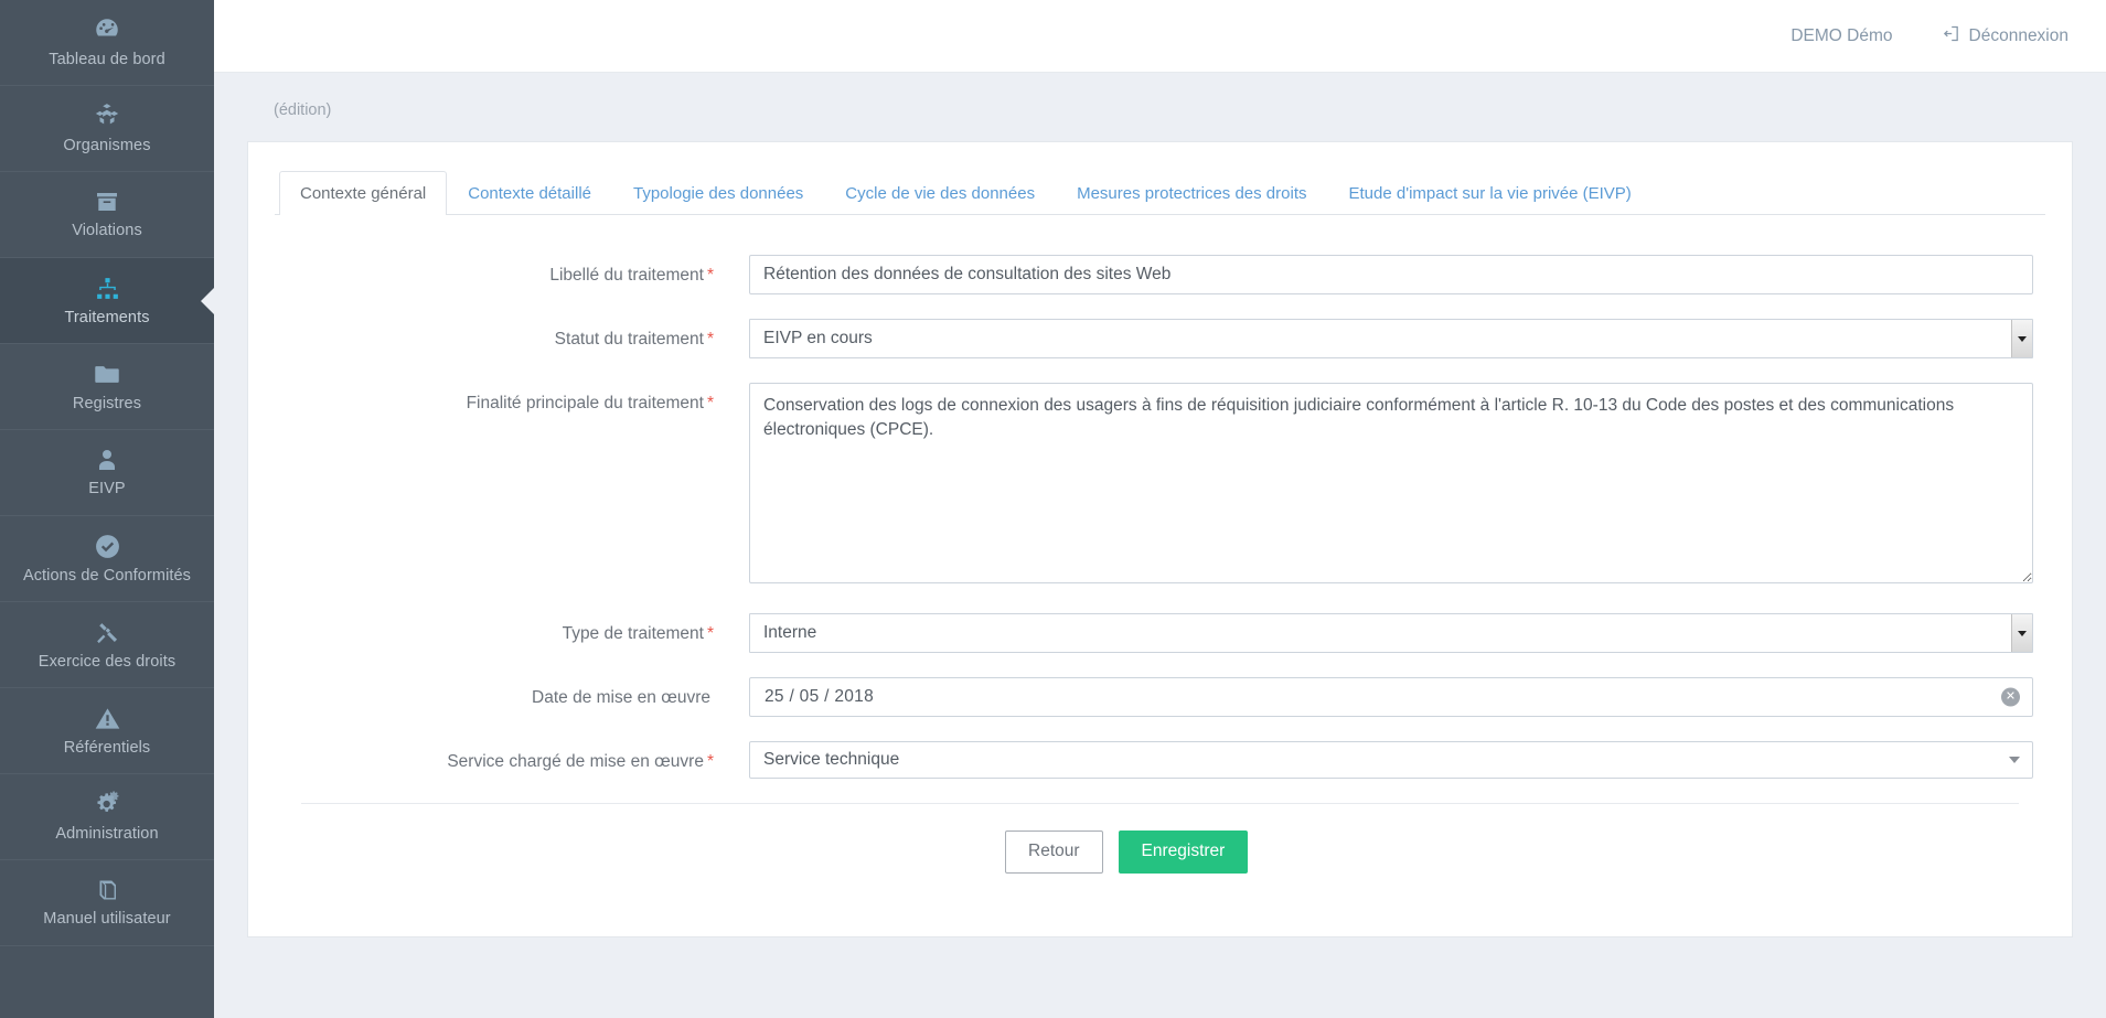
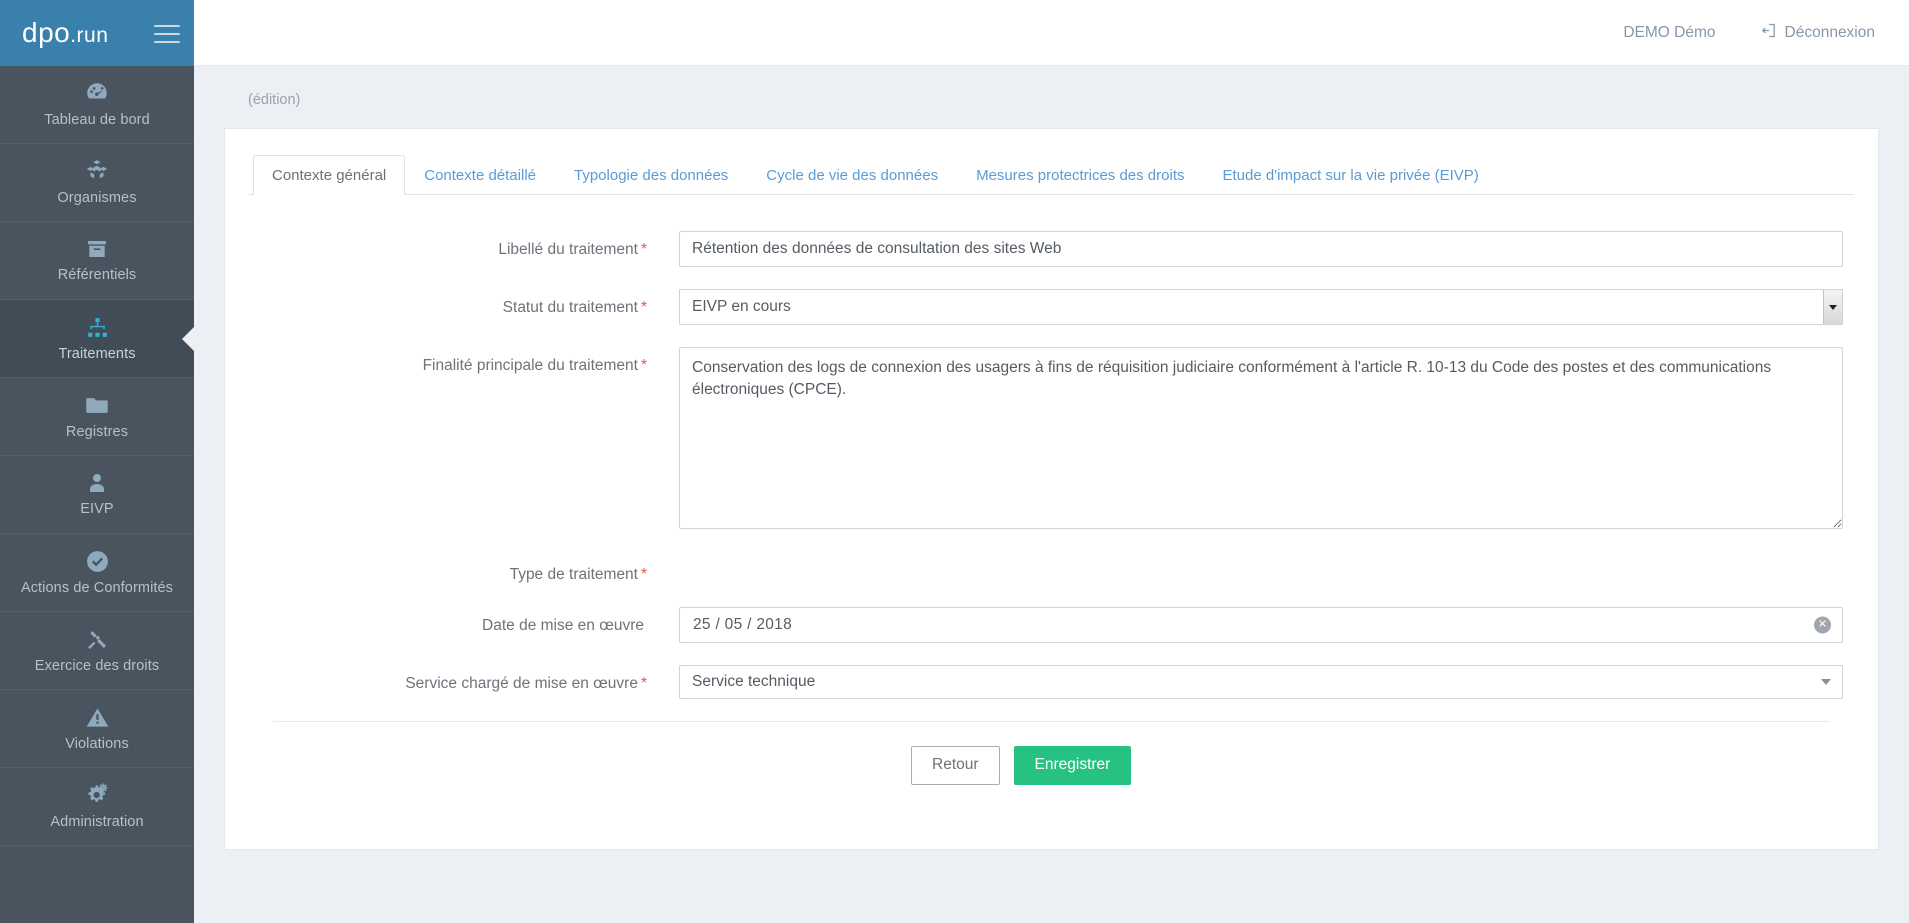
+ dpo.run
  Tableau de bord
  Organismes
- Violations
+ Référentiels
  Traitements
  Registres
  EIVP
  Actions de Conformités
  Exercice des droits
- Référentiels
+ Violations
  Administration
- Manuel utilisateur
  DEMO Démo
  Déconnexion
  (édition)
  Contexte général
  Contexte détaillé
  Typologie des données
  Cycle de vie des données
  Mesures protectrices des droits
  Etude d'impact sur la vie privée (EIVP)
  Libellé du traitement *
  Rétention des données de consultation des sites Web
  Statut du traitement *
  EIVP en cours
  Finalité principale du traitement *
  Type de traitement *
- Interne
  Date de mise en œuvre
  25 / 05 / 2018
  ✕
  Service chargé de mise en œuvre *
  Service technique
  Retour
  Enregistrer
